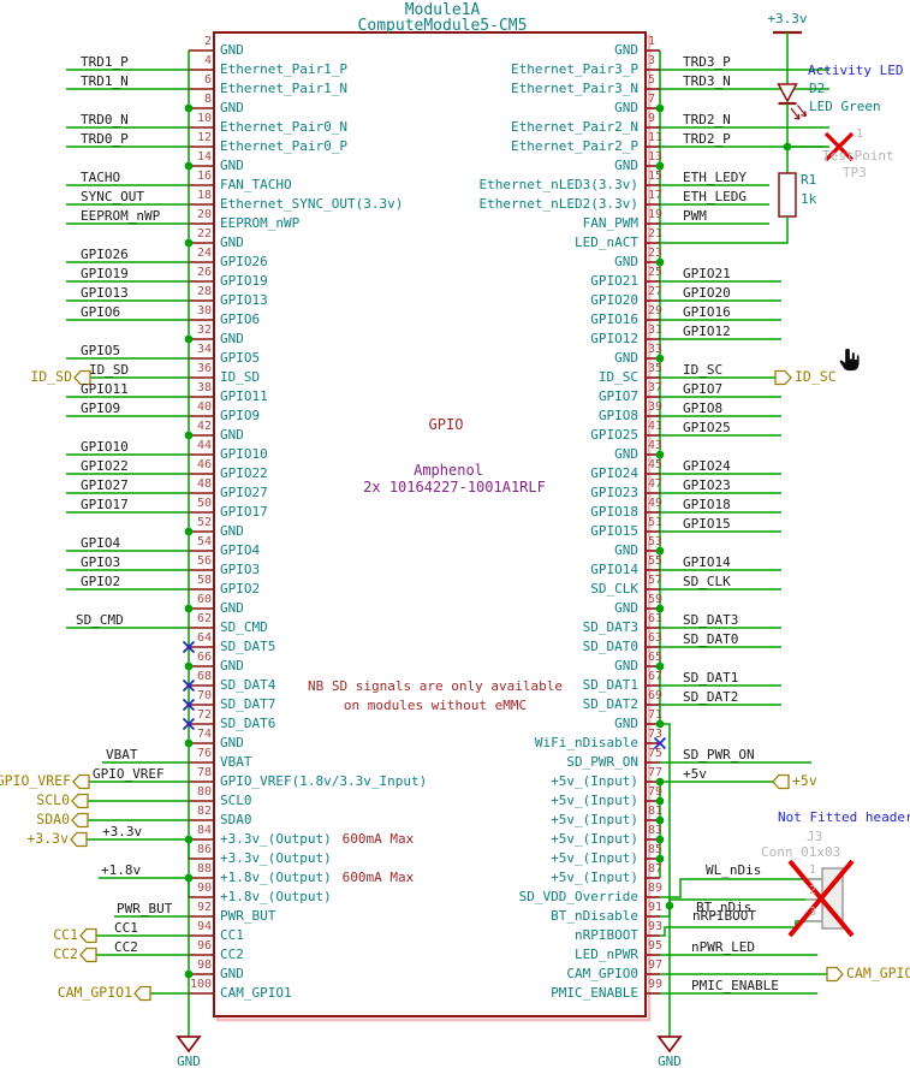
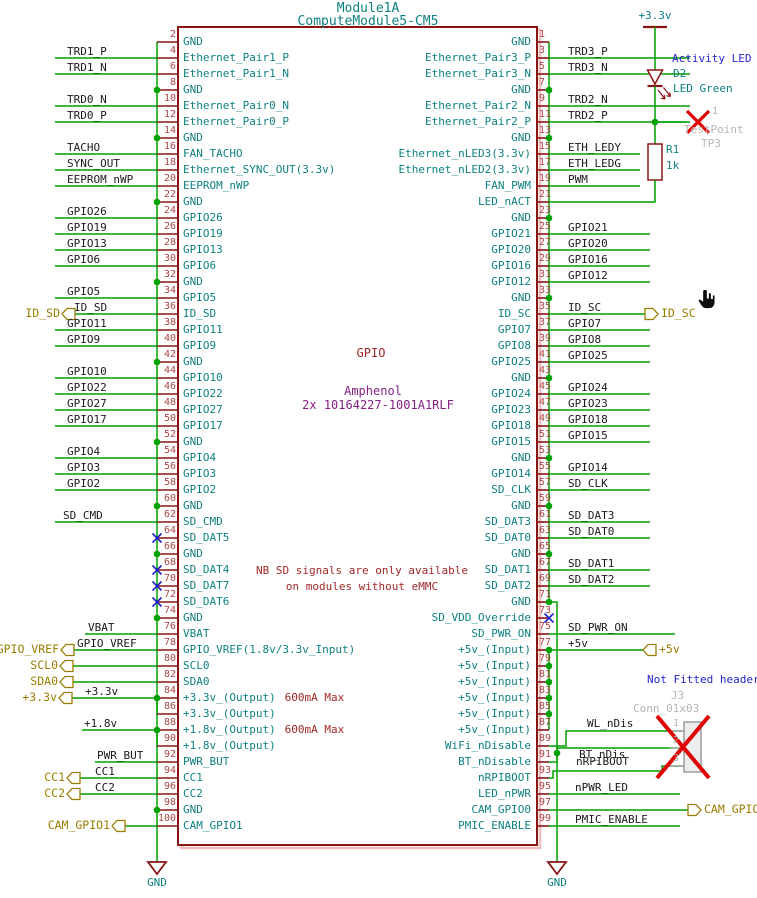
  Module1A
  ComputeModule5-CM5
  GPIO
  Amphenol
  2x 10164227-1001A1RLF
  NB SD signals are only available
  on modules without eMMC
  +3.3v
  Activity LED
  D2
  LED Green
  1
  TestPoint
  TP3
  R1
  1k
  Not Fitted header
  J3
  Conn_01x03
  GND
  GND
  2
  GND
  4
  Ethernet_Pair1_P
  TRD1_P
  6
  Ethernet_Pair1_N
  TRD1_N
  8
  GND
  10
  Ethernet_Pair0_N
  TRD0_N
  12
  Ethernet_Pair0_P
  TRD0_P
  14
  GND
  16
  FAN_TACHO
  TACHO
  18
  Ethernet_SYNC_OUT(3.3v)
  SYNC_OUT
  20
  EEPROM_nWP
  EEPROM_nWP
  22
  GND
  24
  GPIO26
  GPIO26
  26
  GPIO19
  GPIO19
  28
  GPIO13
  GPIO13
  30
  GPIO6
  GPIO6
  32
  GND
  34
  GPIO5
  GPIO5
  36
  ID_SD
  ID_SD
  ID_SD
  38
  GPIO11
  GPIO11
  40
  GPIO9
  GPIO9
  42
  GND
  44
  GPIO10
  GPIO10
  46
  GPIO22
  GPIO22
  48
  GPIO27
  GPIO27
  50
  GPIO17
  GPIO17
  52
  GND
  54
  GPIO4
  GPIO4
  56
  GPIO3
  GPIO3
  58
  GPIO2
  GPIO2
  60
  GND
  62
  SD_CMD
  SD_CMD
  64
  SD_DAT5
  66
  GND
  68
  SD_DAT4
  70
  SD_DAT7
  72
  SD_DAT6
  74
  GND
  76
  VBAT
  VBAT
  78
  GPIO_VREF(1.8v/3.3v_Input)
  GPIO_VREF
  GPIO_VREF
  80
  SCL0
  SCL0
  82
  SDA0
  SDA0
  84
  +3.3v_(Output)
  600mA Max
  +3.3v
  +3.3v
  86
  +3.3v_(Output)
  88
  +1.8v_(Output)
  600mA Max
  +1.8v
  90
  +1.8v_(Output)
  92
  PWR_BUT
  PWR_BUT
  94
  CC1
  CC1
  CC1
  96
  CC2
  CC2
  CC2
  98
  GND
  100
  CAM_GPIO1
  CAM_GPIO1
  1
  GND
  3
  Ethernet_Pair3_P
  TRD3_P
  5
  Ethernet_Pair3_N
  TRD3_N
  7
  GND
  9
  Ethernet_Pair2_N
  TRD2_N
  11
  Ethernet_Pair2_P
  TRD2_P
  13
  GND
  15
  Ethernet_nLED3(3.3v)
  ETH_LEDY
  17
  Ethernet_nLED2(3.3v)
  ETH_LEDG
  19
  FAN_PWM
  PWM
  21
  LED_nACT
  23
  GND
  25
  GPIO21
  GPIO21
  27
  GPIO20
  GPIO20
  29
  GPIO16
  GPIO16
  31
  GPIO12
  GPIO12
  33
  GND
  35
  ID_SC
  ID_SC
  ID_SC
  37
  GPIO7
  GPIO7
  39
  GPIO8
  GPIO8
  41
  GPIO25
  GPIO25
  43
  GND
  45
  GPIO24
  GPIO24
  47
  GPIO23
  GPIO23
  49
  GPIO18
  GPIO18
  51
  GPIO15
  GPIO15
  53
  GND
  55
  GPIO14
  GPIO14
  57
  SD_CLK
  SD_CLK
  59
  GND
  61
  SD_DAT3
  SD_DAT3
  63
  SD_DAT0
  SD_DAT0
  65
  GND
  67
  SD_DAT1
  SD_DAT1
  69
  SD_DAT2
  SD_DAT2
  71
  GND
  73
- WiFi_nDisable
+ SD_VDD_Override
  75
  SD_PWR_ON
  SD_PWR_ON
  77
  +5v_(Input)
  +5v
  +5v
  79
  +5v_(Input)
  81
  +5v_(Input)
  83
  +5v_(Input)
  85
  +5v_(Input)
  87
  +5v_(Input)
  89
- SD_VDD_Override
+ WiFi_nDisable
  WL_nDis
  91
  BT_nDisable
  BT_nDis
  93
  nRPIBOOT
  nRPIBOOT
  95
  LED_nPWR
  nPWR_LED
  97
  CAM_GPIO0
  CAM_GPIO
  99
  PMIC_ENABLE
  PMIC_ENABLE
  1
  2
  3
